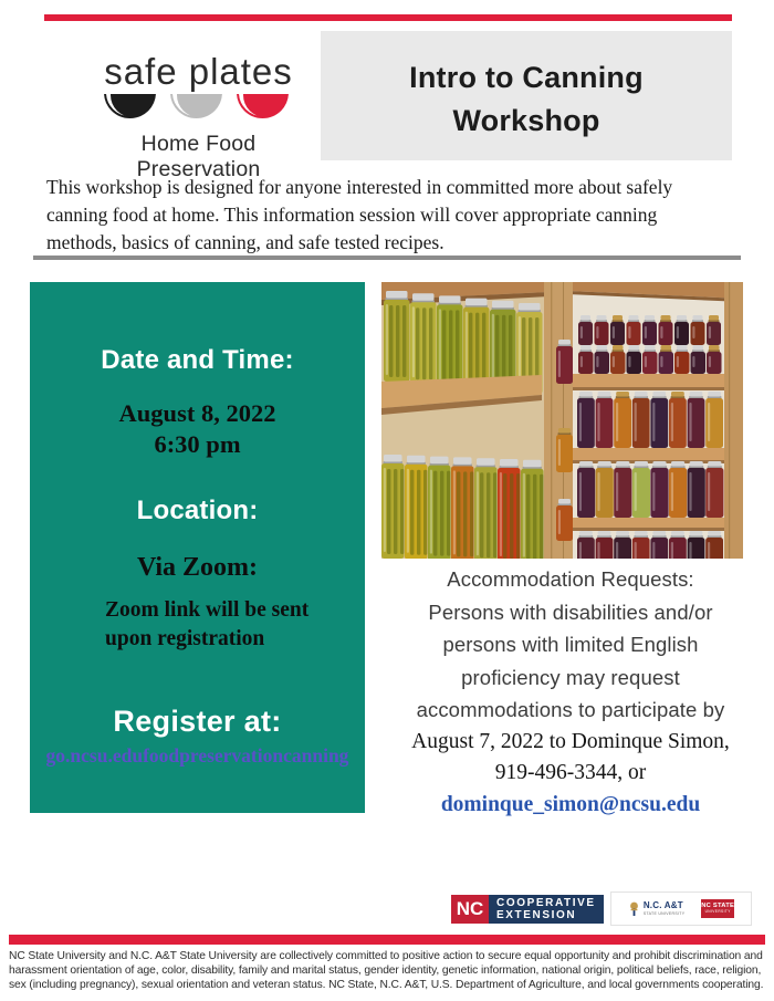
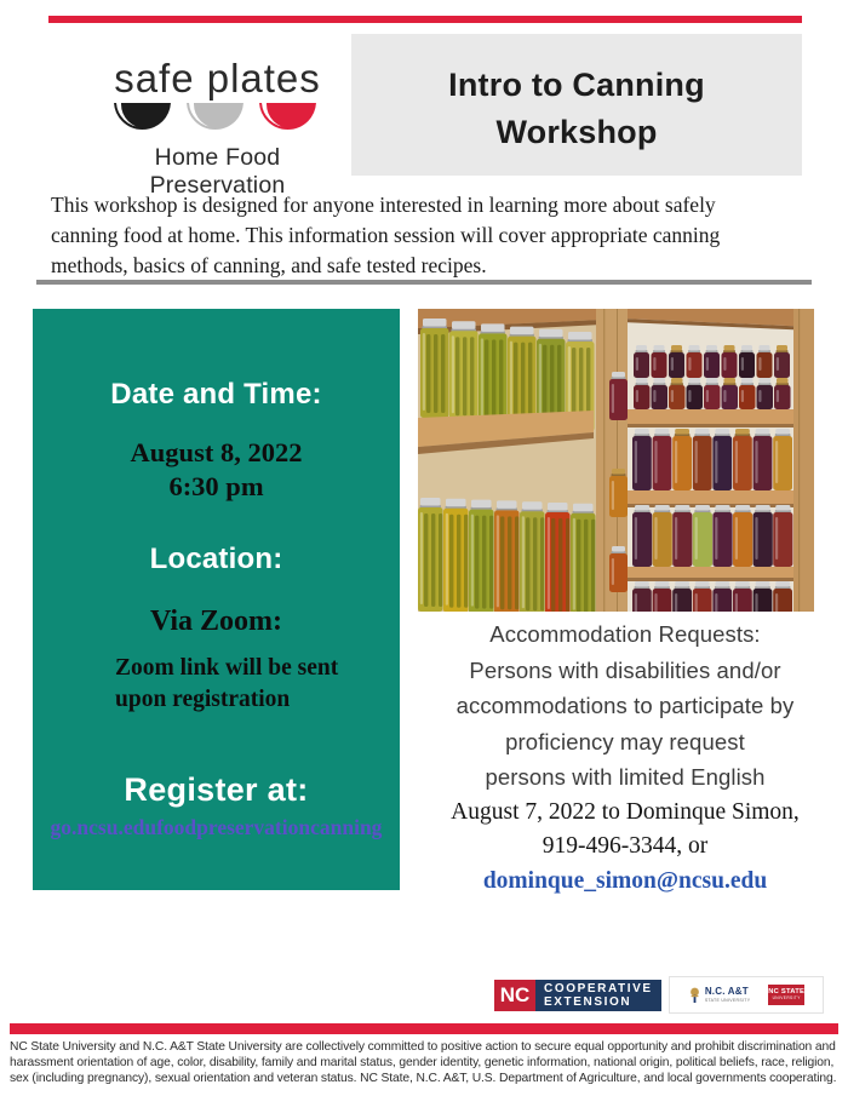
  safe plates
  Home Food Preservation
  Intro to Canning
  Workshop
- This workshop is designed for anyone interested in committed more about safely
+ This workshop is designed for anyone interested in learning more about safely
  canning food at home. This information session will cover appropriate canning
  methods, basics of canning, and safe tested recipes.
  Date and Time:
  August 8, 2022
  6:30 pm
  Location:
  Via Zoom:
  Zoom link will be sent
  upon registration
  Register at:
  go.ncsu.edufoodpreservationcanning
  Accommodation Requests:
  Persons with disabilities and/or
- persons with limited English
+ accommodations to participate by
  proficiency may request
- accommodations to participate by
+ persons with limited English
  August 7, 2022 to Dominque Simon,
  919-496-3344, or
  dominque_simon@ncsu.edu
  NC
  COOPERATIVE
  EXTENSION
  N.C. A&T
  NC State University and N.C. A&T State University are collectively committed to positive action to secure equal opportunity and prohibit discrimination and
  harassment orientation of age, color, disability, family and marital status, gender identity, genetic information, national origin, political beliefs, race, religion,
  sex (including pregnancy), sexual orientation and veteran status. NC State, N.C. A&T, U.S. Department of Agriculture, and local governments cooperating.
